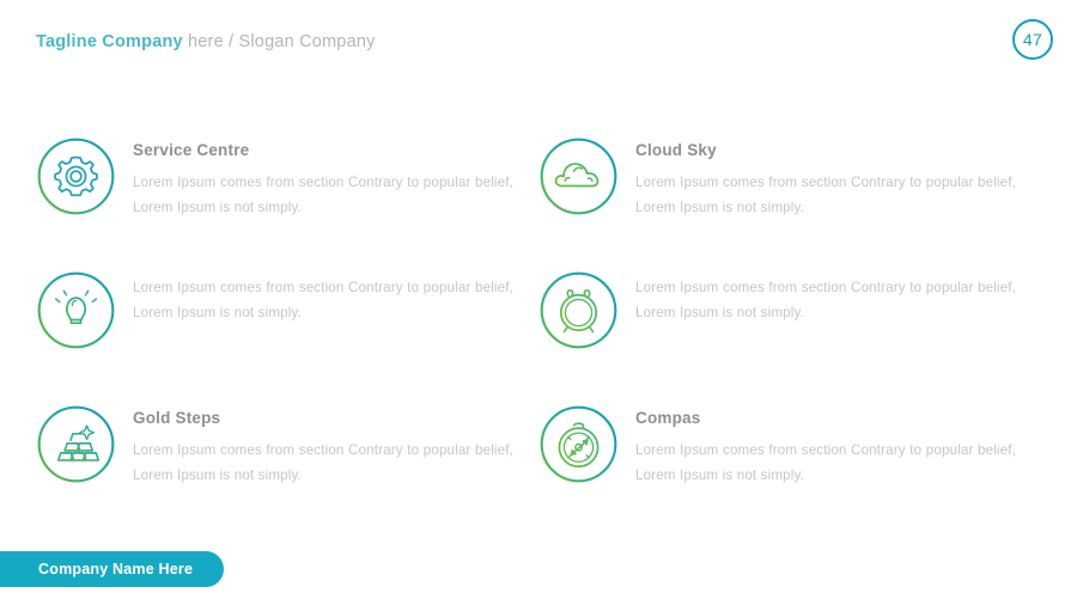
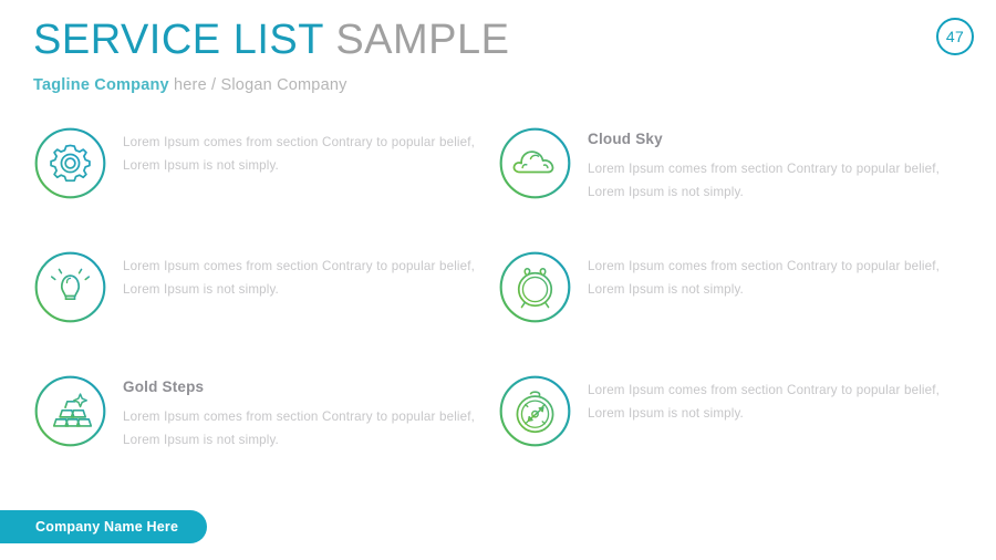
+ SERVICE LIST SAMPLE
  Tagline Company here / Slogan Company
  47
- Service Centre
  Lorem Ipsum comes from section Contrary to popular belief, Lorem Ipsum is not simply.
  Cloud Sky
  Lorem Ipsum comes from section Contrary to popular belief, Lorem Ipsum is not simply.
  Lorem Ipsum comes from section Contrary to popular belief, Lorem Ipsum is not simply.
  Lorem Ipsum comes from section Contrary to popular belief, Lorem Ipsum is not simply.
  Gold Steps
  Lorem Ipsum comes from section Contrary to popular belief, Lorem Ipsum is not simply.
- Compas
  Lorem Ipsum comes from section Contrary to popular belief, Lorem Ipsum is not simply.
  Company Name Here
